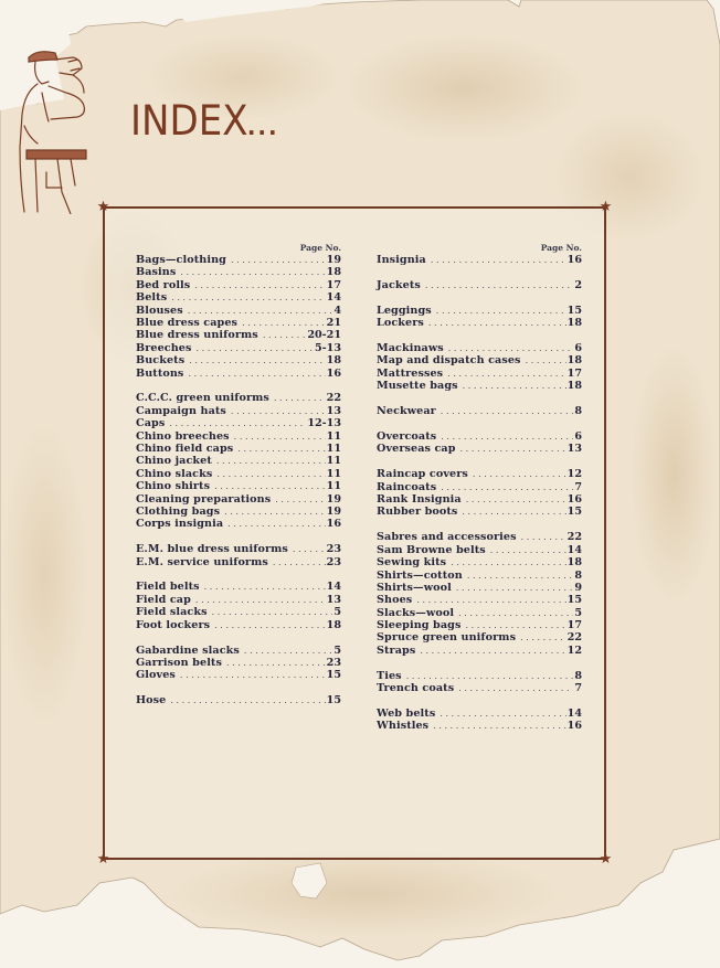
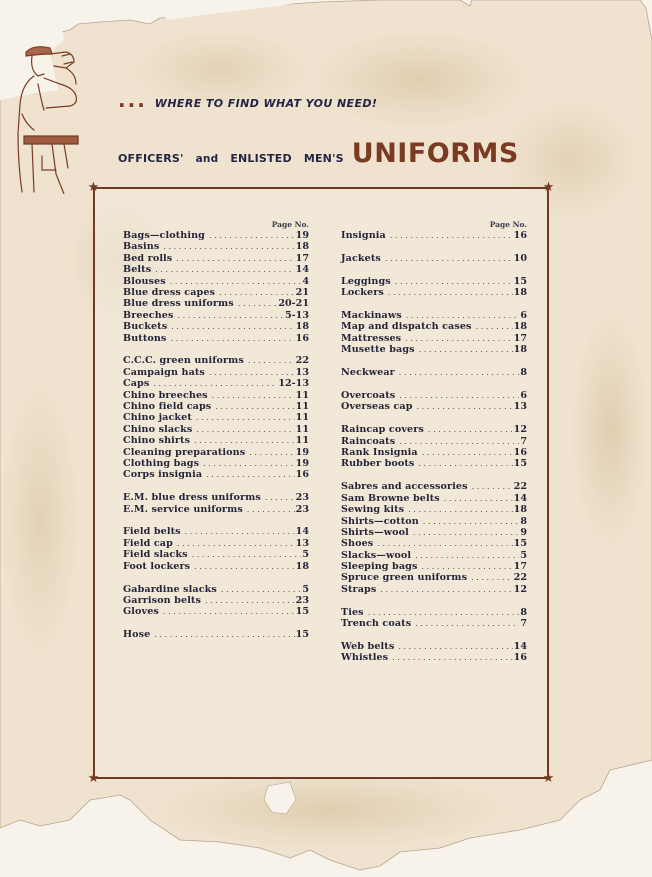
- INDEX
  ...
+ WHERE TO FIND WHAT YOU NEED!
+ OFFICERS'
+ and
+ ENLISTED
+ MEN'S
+ UNIFORMS
  ★
  ★
  ★
  ★
  Page No.
  Bags—clothing
  19
  Basins
  18
  Bed rolls
  17
  Belts
  14
  Blouses
  4
  Blue dress capes
  21
  Blue dress uniforms
  20-21
  Breeches
  5-13
  Buckets
  18
  Buttons
  16
  C.C.C. green uniforms
  22
  Campaign hats
  13
  Caps
  12-13
  Chino breeches
  11
  Chino field caps
  11
  Chino jacket
  11
  Chino slacks
  11
  Chino shirts
  11
  Cleaning preparations
  19
  Clothing bags
  19
  Corps insignia
  16
  E.M. blue dress uniforms
  23
  E.M. service uniforms
  23
  Field belts
  14
  Field cap
  13
  Field slacks
  5
  Foot lockers
  18
  Gabardine slacks
  5
  Garrison belts
  23
  Gloves
  15
  Hose
  15
  Page No.
  Insignia
  16
  Jackets
- 2
+ 10
  Leggings
  15
  Lockers
  18
  Mackinaws
  6
  Map and dispatch cases
  18
  Mattresses
  17
  Musette bags
  18
  Neckwear
  8
  Overcoats
  6
  Overseas cap
  13
  Raincap covers
  12
  Raincoats
  7
  Rank Insignia
  16
  Rubber boots
  15
  Sabres and accessories
  22
  Sam Browne belts
  14
  Sewing kits
  18
  Shirts—cotton
  8
  Shirts—wool
  9
  Shoes
  15
  Slacks—wool
  5
  Sleeping bags
  17
  Spruce green uniforms
  22
  Straps
  12
  Ties
  8
  Trench coats
  7
  Web belts
  14
  Whistles
  16
